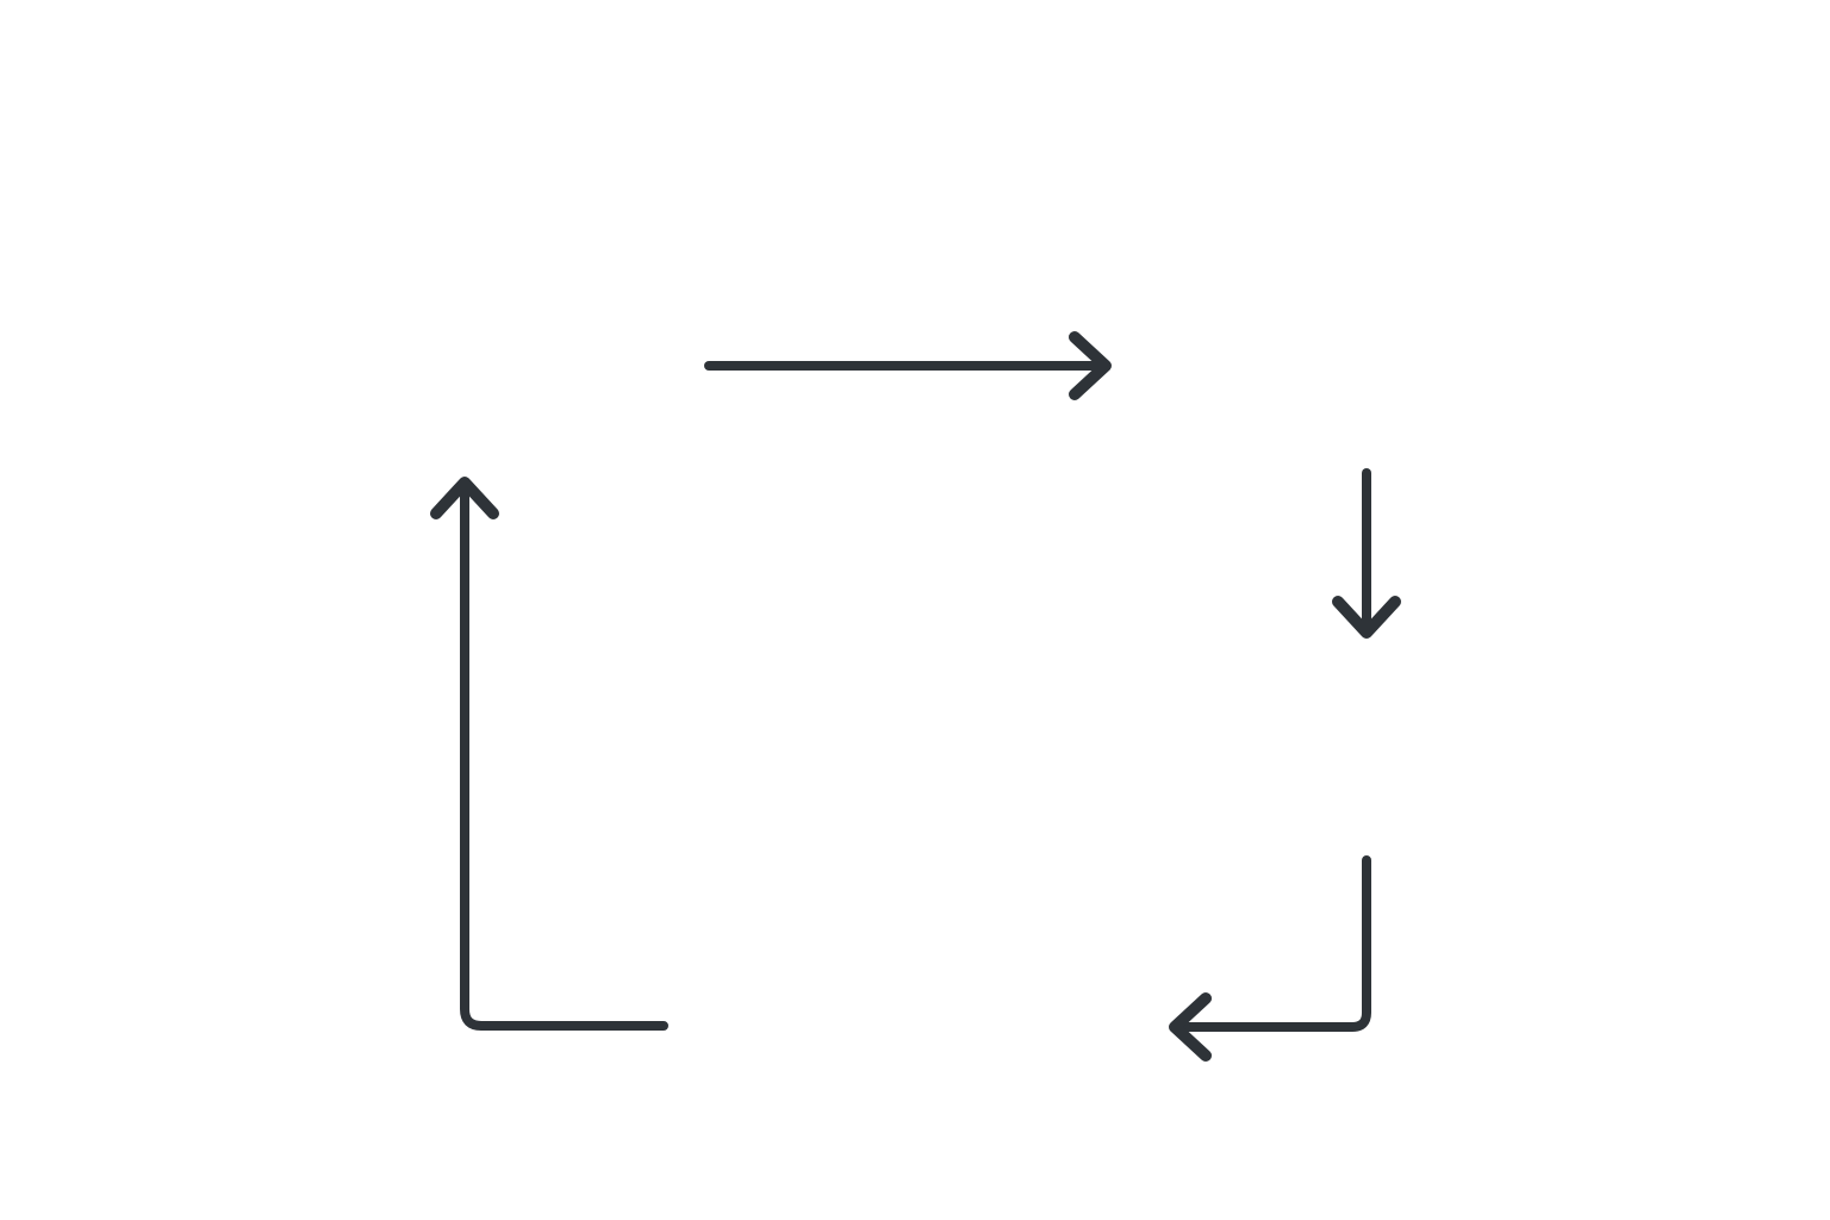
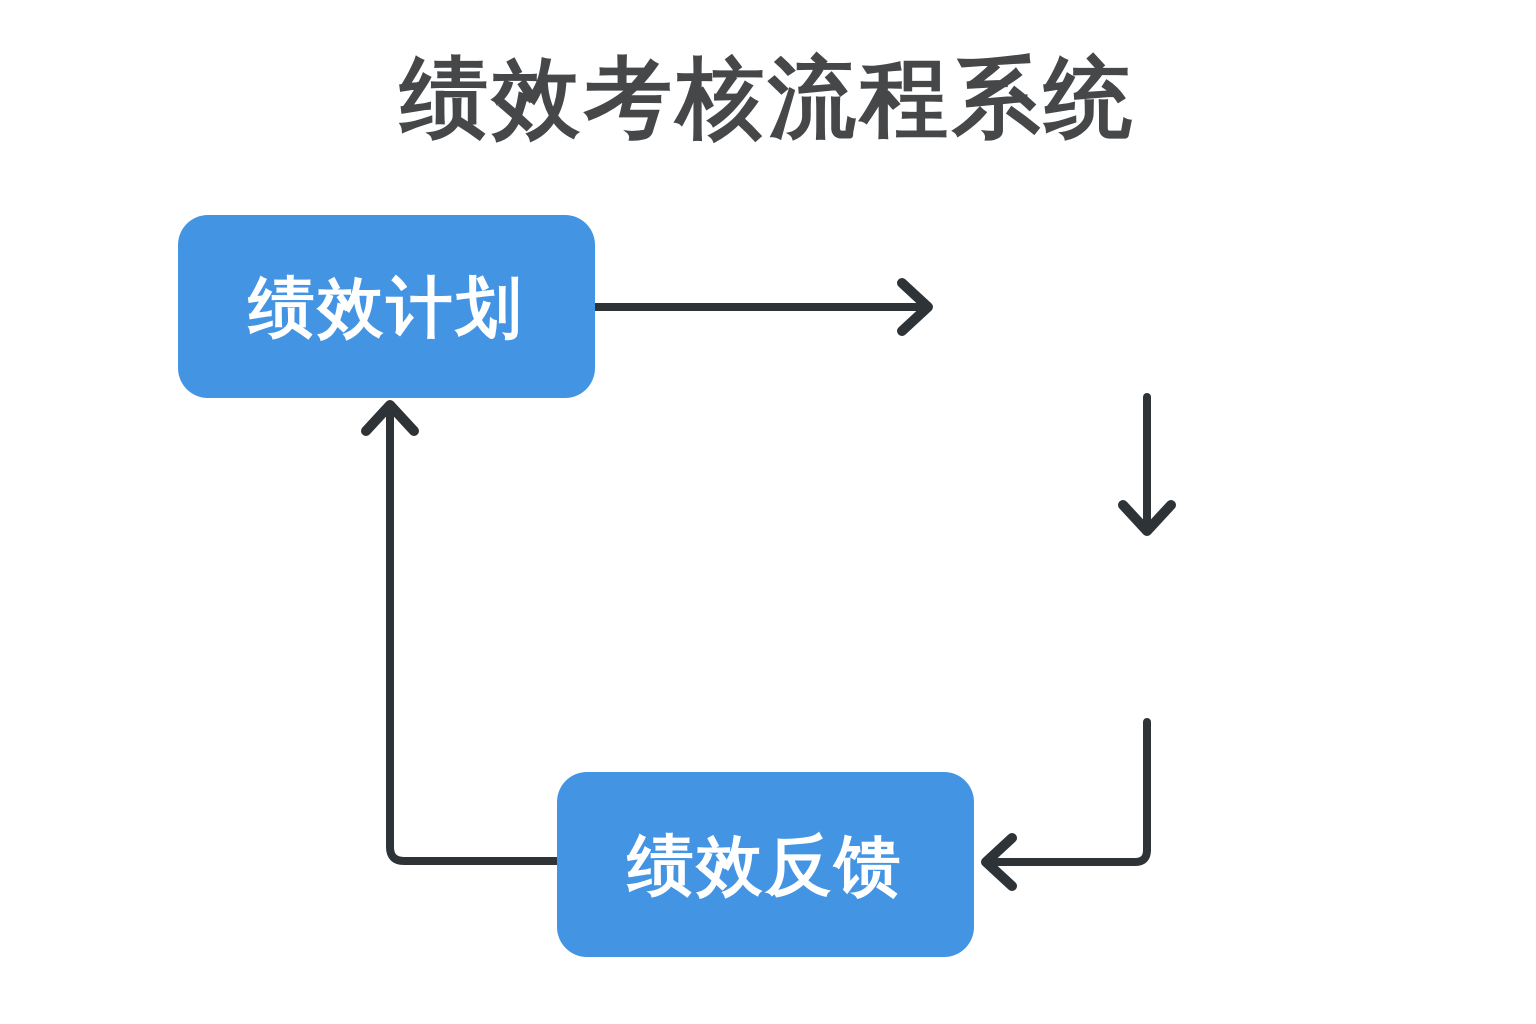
+ 绩效考核流程系统
+ 绩效计划
+ 绩效反馈
